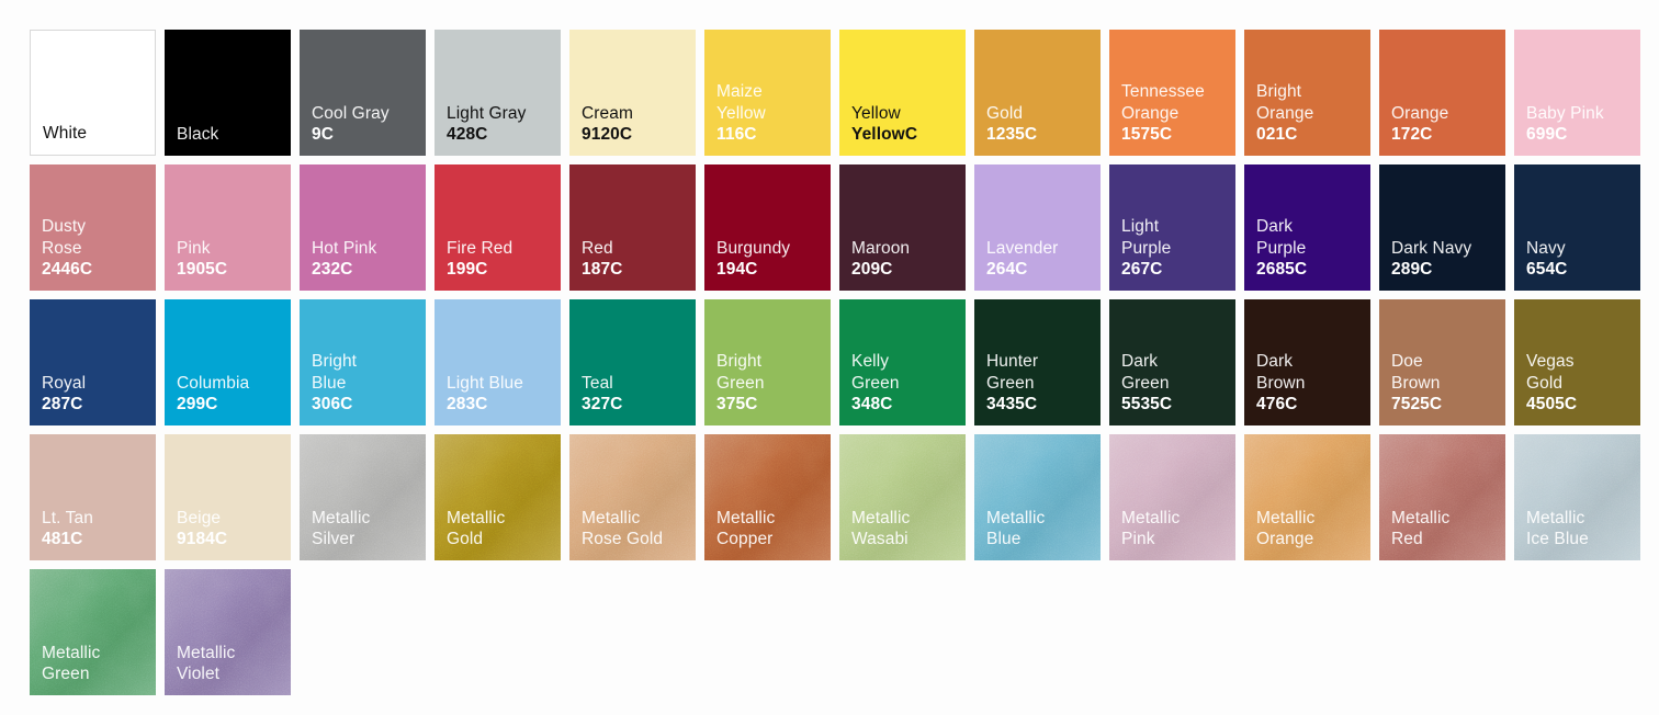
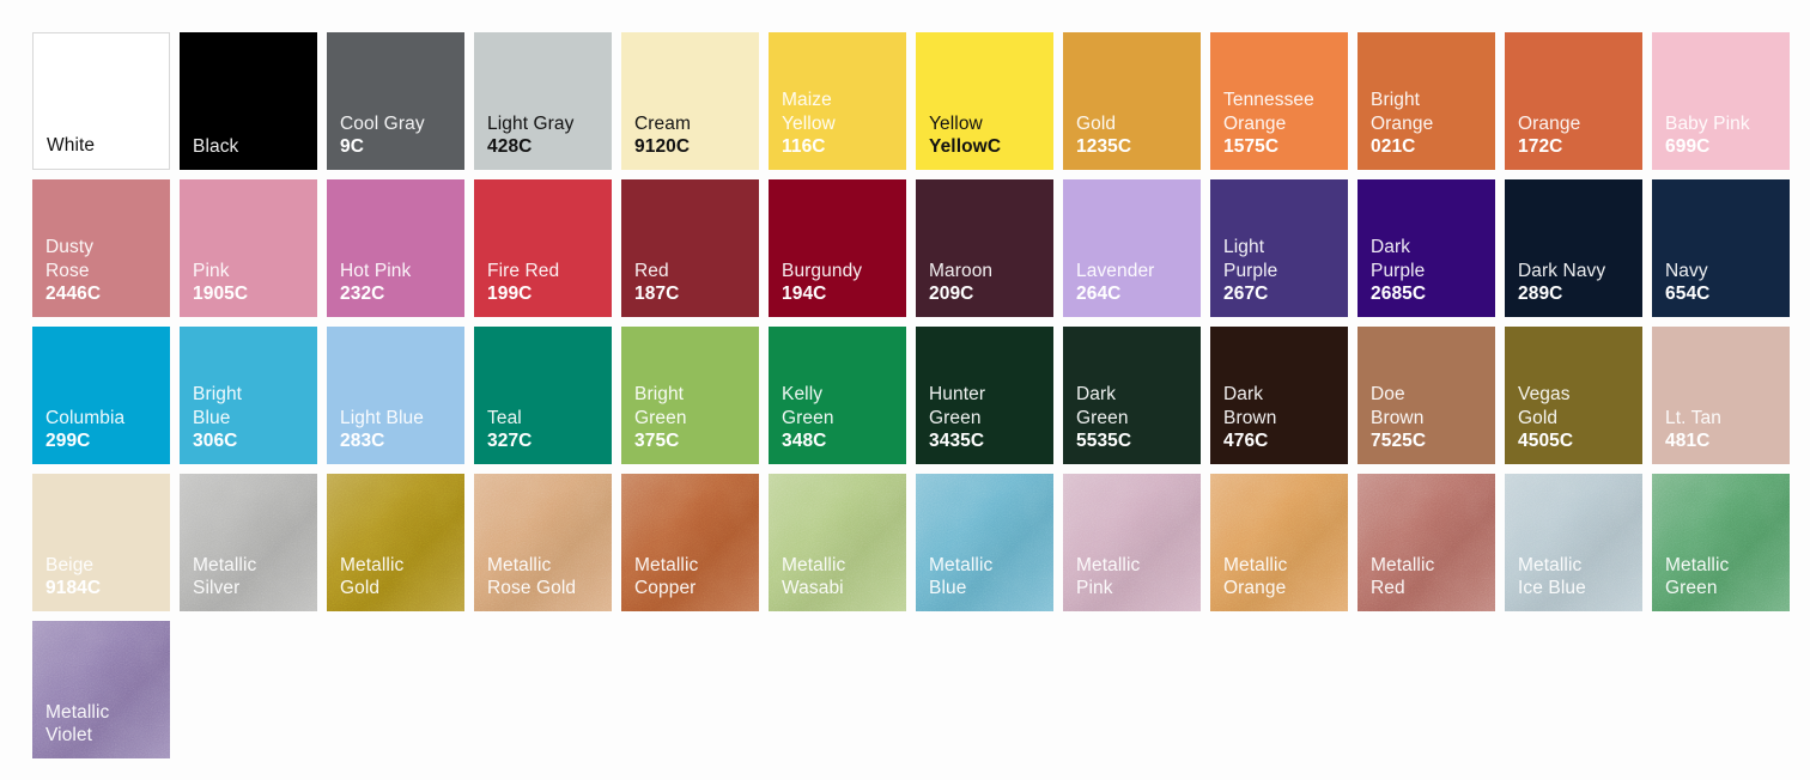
  White
  Black
  Cool Gray
  9C
  Light Gray
  428C
  Cream
  9120C
  Maize
  Yellow
  116C
  Yellow
  YellowC
  Gold
  1235C
  Tennessee
  Orange
  1575C
  Bright
  Orange
  021C
  Orange
  172C
  Baby Pink
  699C
  Dusty
  Rose
  2446C
  Pink
  1905C
  Hot Pink
  232C
  Fire Red
  199C
  Red
  187C
  Burgundy
  194C
  Maroon
  209C
  Lavender
  264C
  Light
  Purple
  267C
  Dark
  Purple
  2685C
  Dark Navy
  289C
  Navy
  654C
- Royal
- 287C
  Columbia
  299C
  Bright
  Blue
  306C
  Light Blue
  283C
  Teal
  327C
  Bright
  Green
  375C
  Kelly
  Green
  348C
  Hunter
  Green
  3435C
  Dark
  Green
  5535C
  Dark
  Brown
  476C
  Doe
  Brown
  7525C
  Vegas
  Gold
  4505C
  Lt. Tan
  481C
  Beige
  9184C
  Metallic
  Silver
  Metallic
  Gold
  Metallic
  Rose Gold
  Metallic
  Copper
  Metallic
  Wasabi
  Metallic
  Blue
  Metallic
  Pink
  Metallic
  Orange
  Metallic
  Red
  Metallic
  Ice Blue
  Metallic
  Green
  Metallic
  Violet
